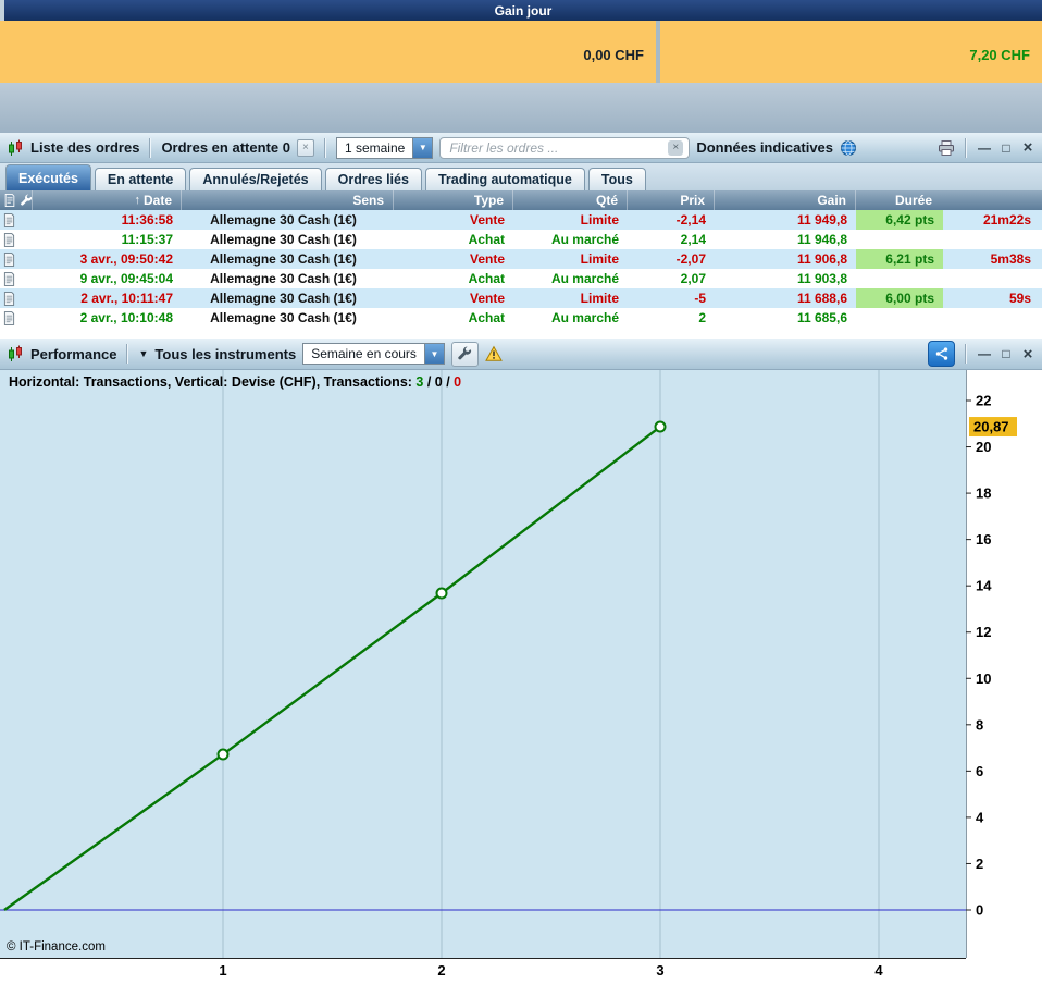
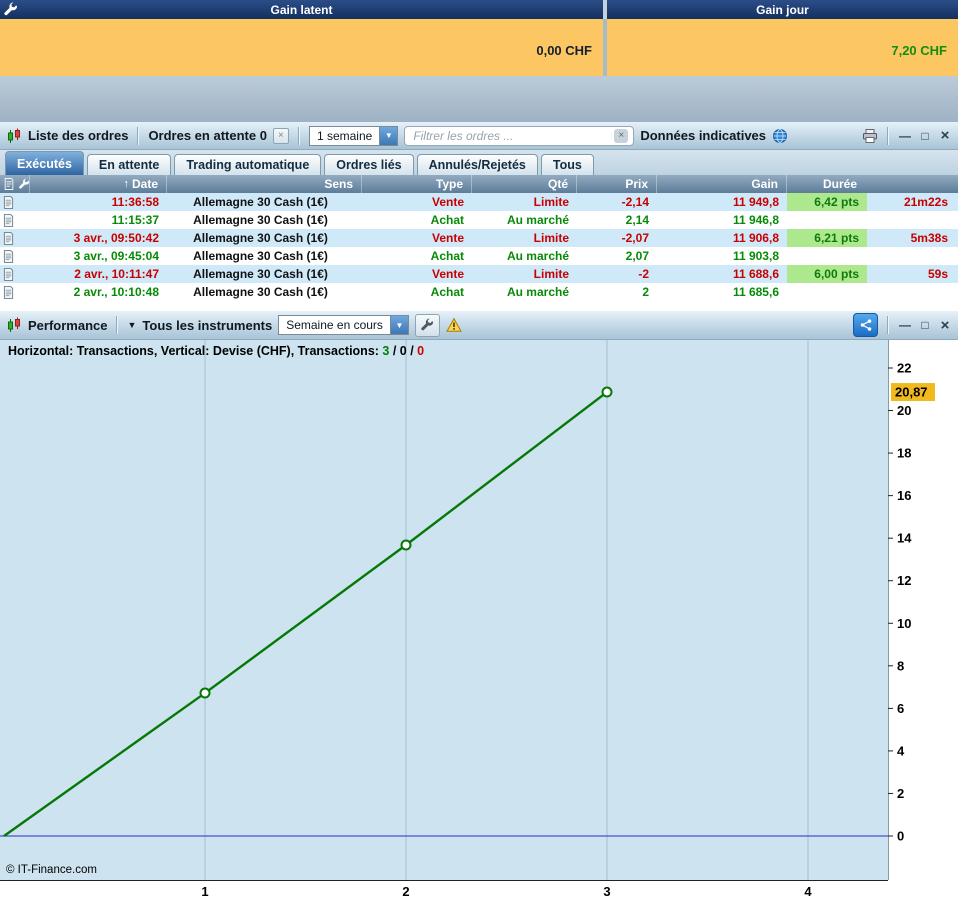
+ Gain latent
  Gain jour
  0,00 CHF
  7,20 CHF
  Liste des ordres
  Ordres en attente 0
  ×
  1 semaine
  ▼
  Filtrer les ordres ...
  ×
  Données indicatives
  —
  □
  ×
  Exécutés
  En attente
- Annulés/Rejetés
+ Trading automatique
  Ordres liés
- Trading automatique
+ Annulés/Rejetés
  Tous
  ↑
  Date
  Sens
  Type
  Qté
  Prix
  Gain
  Durée
  11:36:58
  Allemagne 30 Cash (1€)
  Vente
  Limite
  -2,14
  11 949,8
  6,42 pts
  21m22s
  11:15:37
  Allemagne 30 Cash (1€)
  Achat
  Au marché
  2,14
  11 946,8
  3 avr., 09:50:42
  Allemagne 30 Cash (1€)
  Vente
  Limite
  -2,07
  11 906,8
  6,21 pts
  5m38s
- 9 avr., 09:45:04
+ 3 avr., 09:45:04
  Allemagne 30 Cash (1€)
  Achat
  Au marché
  2,07
  11 903,8
  2 avr., 10:11:47
  Allemagne 30 Cash (1€)
  Vente
  Limite
- -5
+ -2
  11 688,6
  6,00 pts
  59s
  2 avr., 10:10:48
  Allemagne 30 Cash (1€)
  Achat
  Au marché
  2
  11 685,6
  Performance
  ▼
  Tous les instruments
  Semaine en cours
  ▼
  —
  □
  ×
  0
  2
  4
  6
  8
  10
  12
  14
  16
  18
  20
  22
  20,87
  1
  2
  3
  4
  Horizontal: Transactions, Vertical: Devise (CHF), Transactions: 3 / 0 / 0
  © IT-Finance.com
